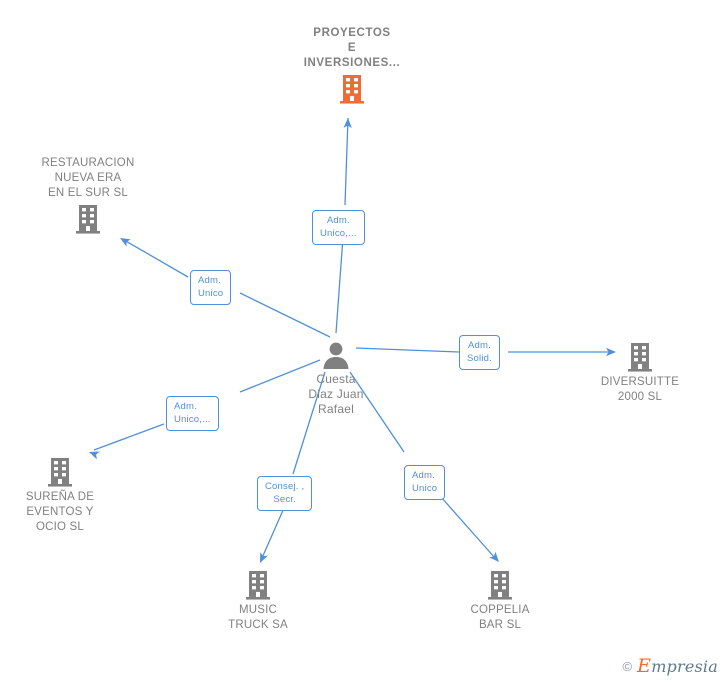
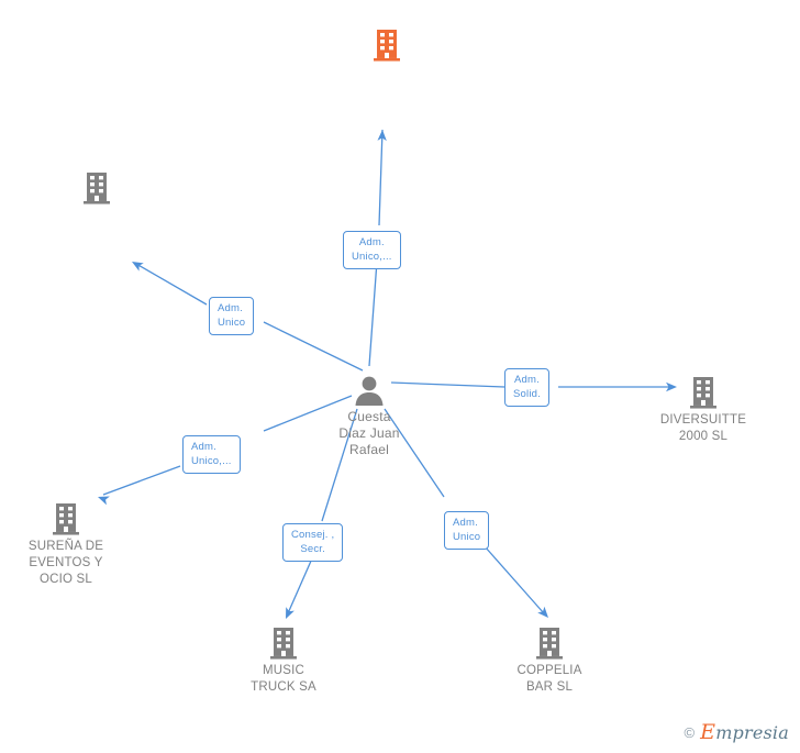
- PROYECTOS
- E
- INVERSIONES...
- RESTAURACION
- NUEVA ERA
- EN EL SUR SL
  DIVERSUITTE
  2000 SL
  SUREÑA DE
  EVENTOS Y
  OCIO SL
  MUSIC
  TRUCK SA
  COPPELIA
  BAR SL
  Cuesta
  Diaz Juan
  Rafael
  Adm.
  Unico,...
  Adm.
  Unico
  Adm.
  Solid.
  Adm.
  Unico,...
  Consej. ,
  Secr.
  Adm.
  Unico
  ©
  Empresia
